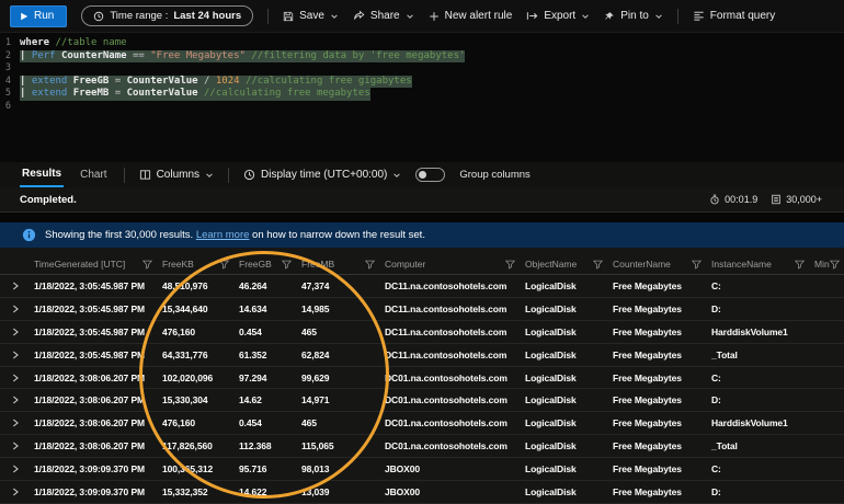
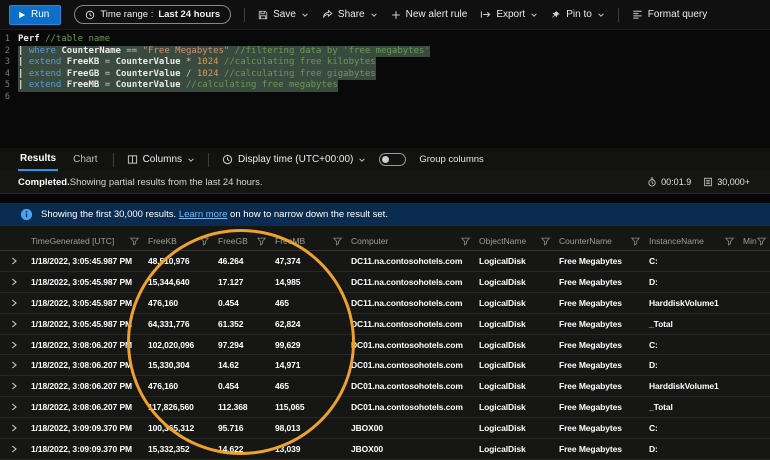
  Run
  Time range :
  Last 24 hours
  Save
  Share
  New alert rule
  Export
  Pin to
  Format query
  1
- where //table name
+ Perf //table name
  2
- | Perf CounterName == "Free Megabytes" //filtering data by 'free megabytes'
+ | where CounterName == "Free Megabytes" //filtering data by 'free megabytes'
  3
+ | extend FreeKB = CounterValue * 1024 //calculating free kilobytes
  4
  | extend FreeGB = CounterValue / 1024 //calculating free gigabytes
  5
  | extend FreeMB = CounterValue //calculating free megabytes
  6
  Results
  Chart
  Columns
  Display time (UTC+00:00)
  Group columns
  Completed.
+ Showing partial results from the last 24 hours.
  00:01.9
  30,000+
  Showing the first 30,000 results. Learn more on how to narrow down the result set.
  TimeGenerated [UTC]
  FreeKB
  FreeGB
  FreeMB
  Computer
  ObjectName
  CounterName
  InstanceName
  Min
  1/18/2022, 3:05:45.987 PM
  48,510,976
  46.264
  47,374
  DC11.na.contosohotels.com
  LogicalDisk
  Free Megabytes
  C:
  1/18/2022, 3:05:45.987 PM
  15,344,640
- 14.634
+ 17.127
  14,985
  DC11.na.contosohotels.com
  LogicalDisk
  Free Megabytes
  D:
  1/18/2022, 3:05:45.987 PM
  476,160
  0.454
  465
  DC11.na.contosohotels.com
  LogicalDisk
  Free Megabytes
  HarddiskVolume1
  1/18/2022, 3:05:45.987 PM
  64,331,776
  61.352
  62,824
  DC11.na.contosohotels.com
  LogicalDisk
  Free Megabytes
  _Total
  1/18/2022, 3:08:06.207 PM
  102,020,096
  97.294
  99,629
  DC01.na.contosohotels.com
  LogicalDisk
  Free Megabytes
  C:
  1/18/2022, 3:08:06.207 PM
  15,330,304
  14.62
  14,971
  DC01.na.contosohotels.com
  LogicalDisk
  Free Megabytes
  D:
  1/18/2022, 3:08:06.207 PM
  476,160
  0.454
  465
  DC01.na.contosohotels.com
  LogicalDisk
  Free Megabytes
  HarddiskVolume1
  1/18/2022, 3:08:06.207 PM
  117,826,560
  112.368
  115,065
  DC01.na.contosohotels.com
  LogicalDisk
  Free Megabytes
  _Total
  1/18/2022, 3:09:09.370 PM
  100,365,312
  95.716
  98,013
  JBOX00
  LogicalDisk
  Free Megabytes
  C:
  1/18/2022, 3:09:09.370 PM
  15,332,352
  14.622
  13,039
  JBOX00
  LogicalDisk
  Free Megabytes
  D:
